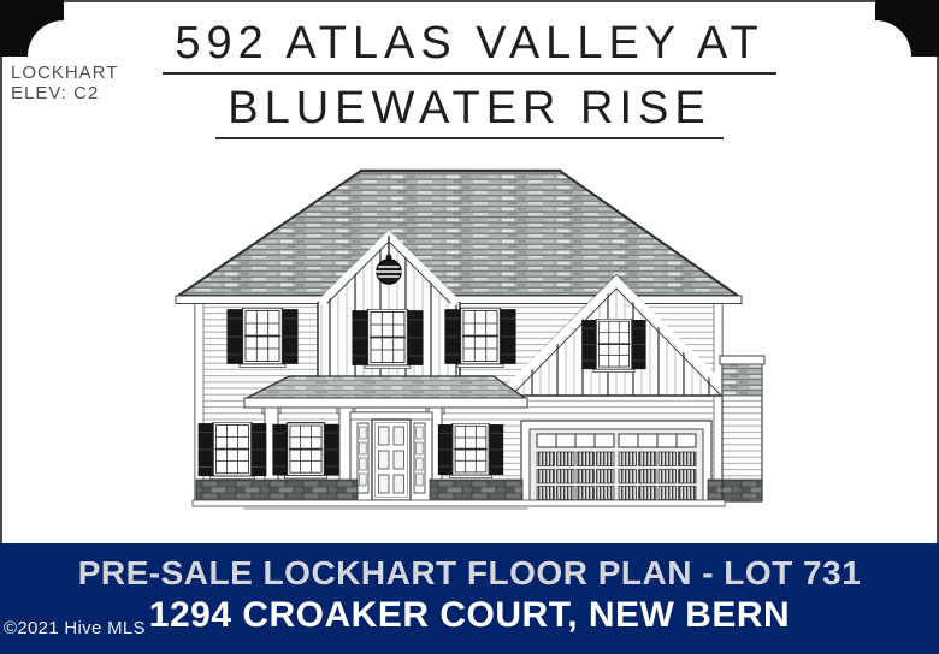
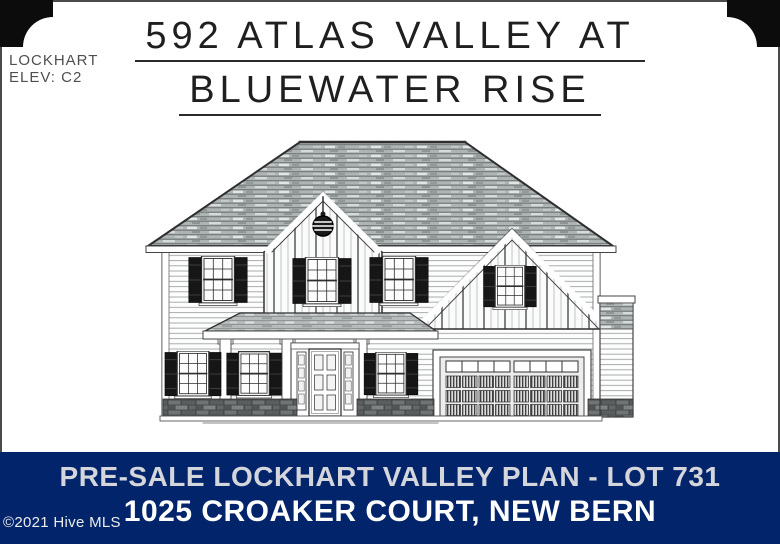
  LOCKHART
  ELEV: C2
  592 ATLAS VALLEY AT
  BLUEWATER RISE
- PRE-SALE LOCKHART FLOOR PLAN - LOT 731
+ PRE-SALE LOCKHART VALLEY PLAN - LOT 731
- 1294 CROAKER COURT, NEW BERN
+ 1025 CROAKER COURT, NEW BERN
  ©2021 Hive MLS
